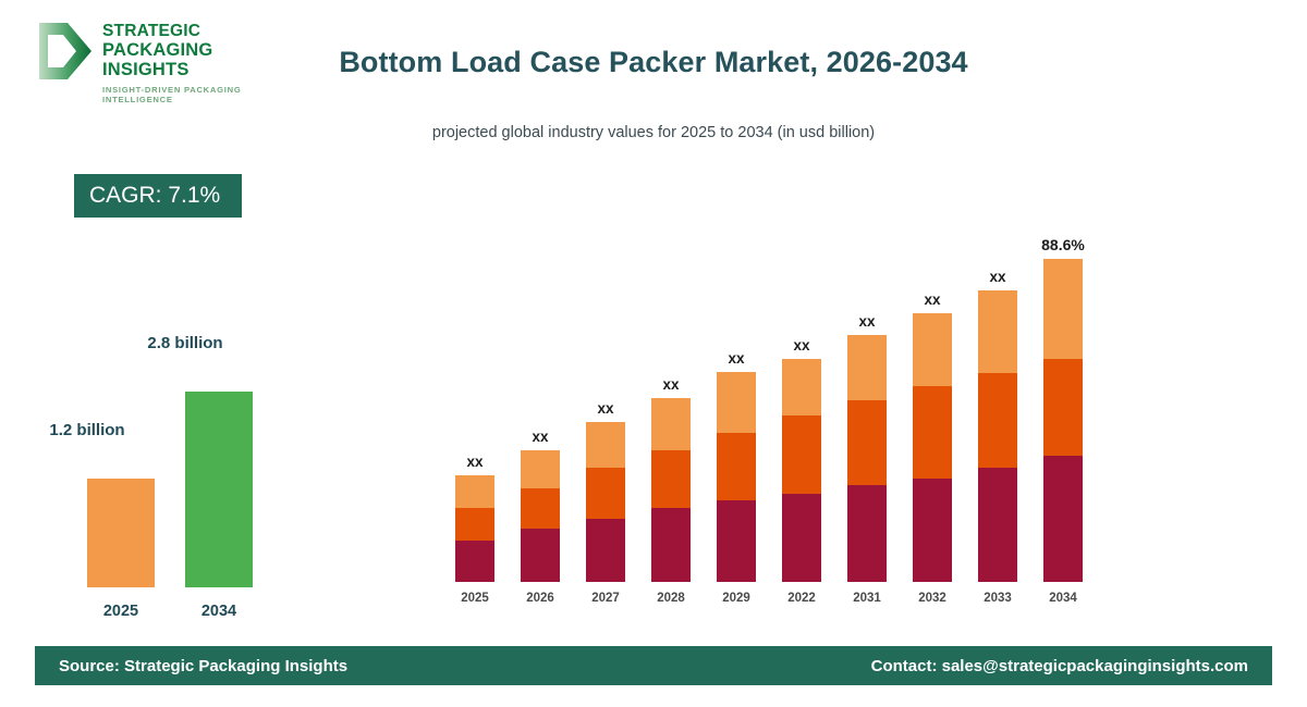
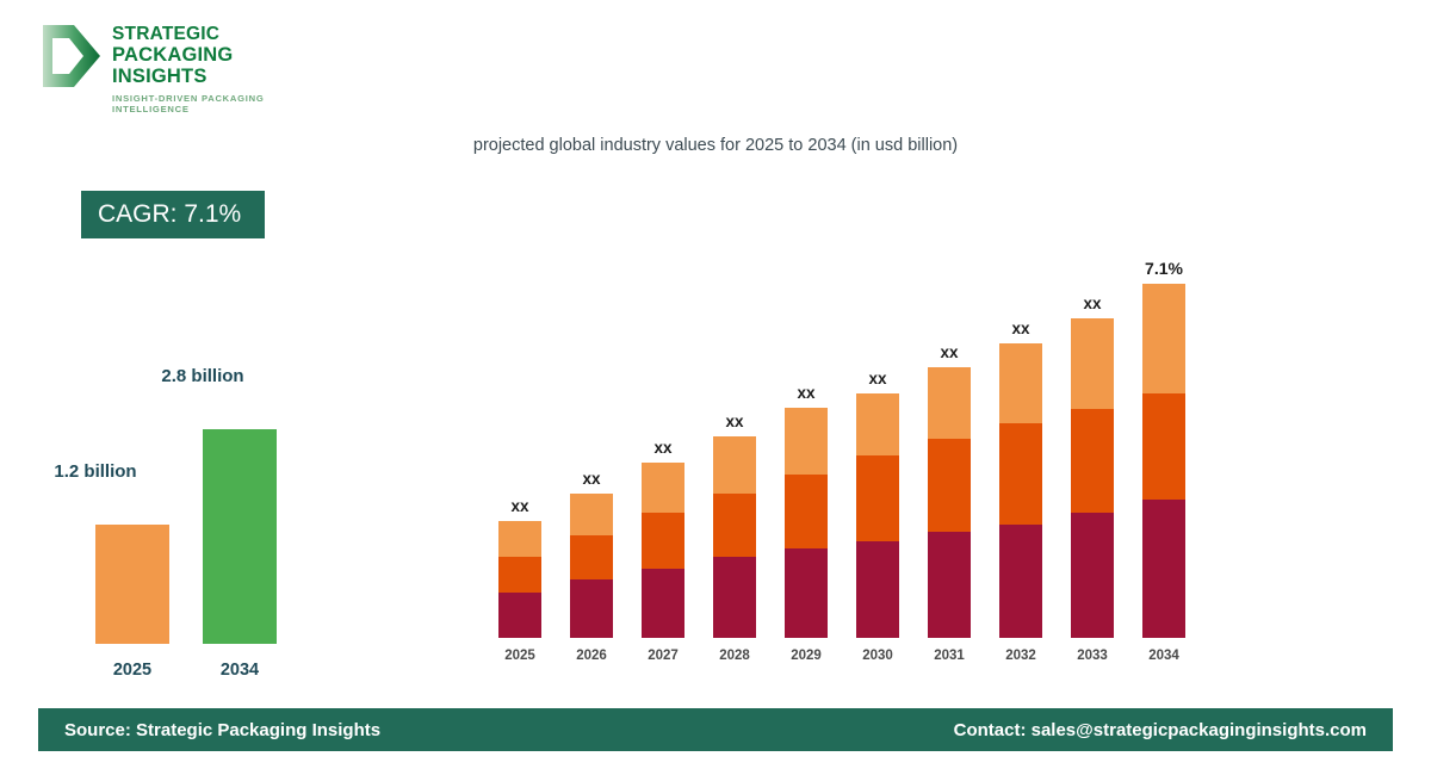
  STRATEGIC
  PACKAGING INSIGHTS
  INSIGHT-DRIVEN PACKAGING INTELLIGENCE
- Bottom Load Case Packer Market, 2026-2034
  projected global industry values for 2025 to 2034 (in usd billion)
  CAGR: 7.1%
  1.2 billion
  2025
  2.8 billion
  2034
  xx
  2025
  xx
  2026
  xx
  2027
  xx
  2028
  xx
  2029
  xx
- 2022
+ 2030
  xx
  2031
  xx
  2032
  xx
  2033
- 88.6%
+ 7.1%
  2034
  Source: Strategic Packaging Insights
  Contact: sales@strategicpackaginginsights.com
